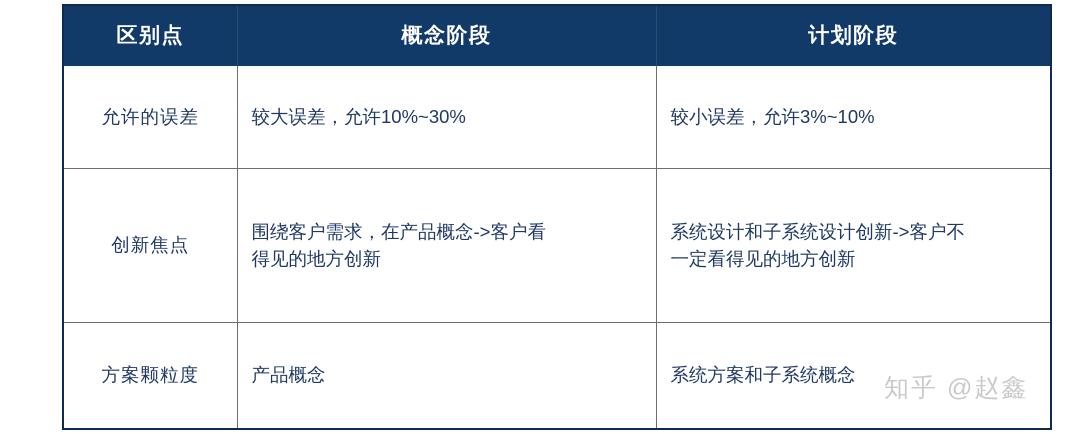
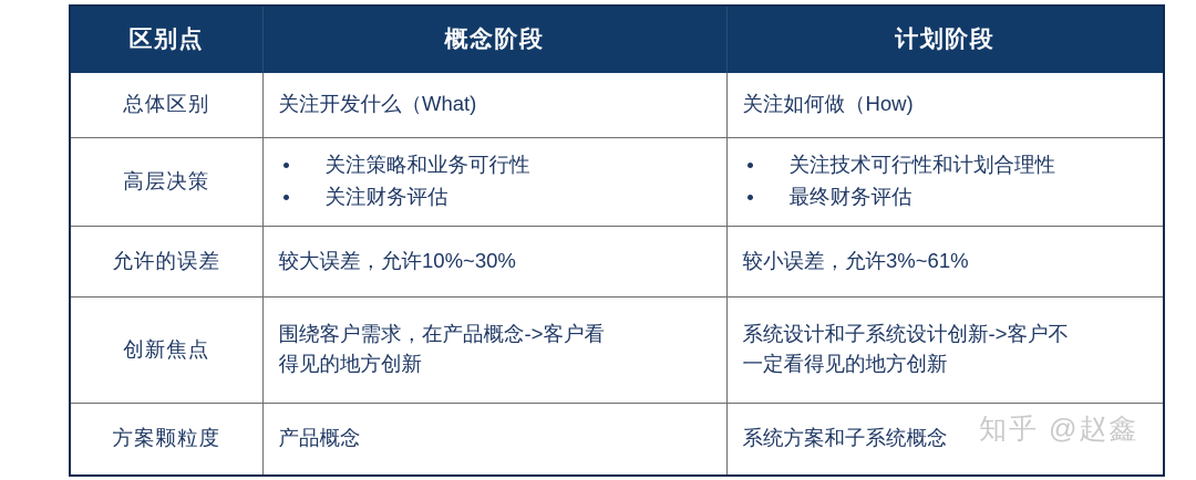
  区别点	概念阶段	计划阶段
+ 总体区别	关注开发什么（What)	关注如何做（How)
+ 高层决策	关注策略和业务可行性 关注财务评估	关注技术可行性和计划合理性 最终财务评估
- 允许的误差	较大误差，允许10%~30%	较小误差，允许3%~10%
+ 允许的误差	较大误差，允许10%~30%	较小误差，允许3%~61%
  创新焦点	围绕客户需求，在产品概念->客户看 得见的地方创新	系统设计和子系统设计创新->客户不 一定看得见的地方创新
  方案颗粒度	产品概念	系统方案和子系统概念
  知乎 @赵鑫
